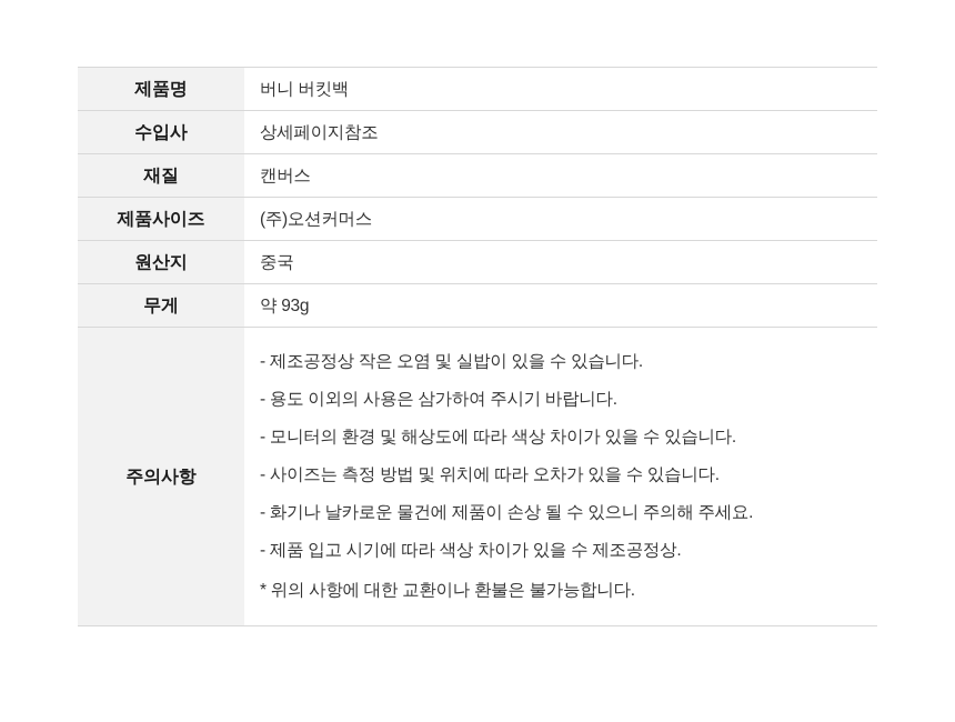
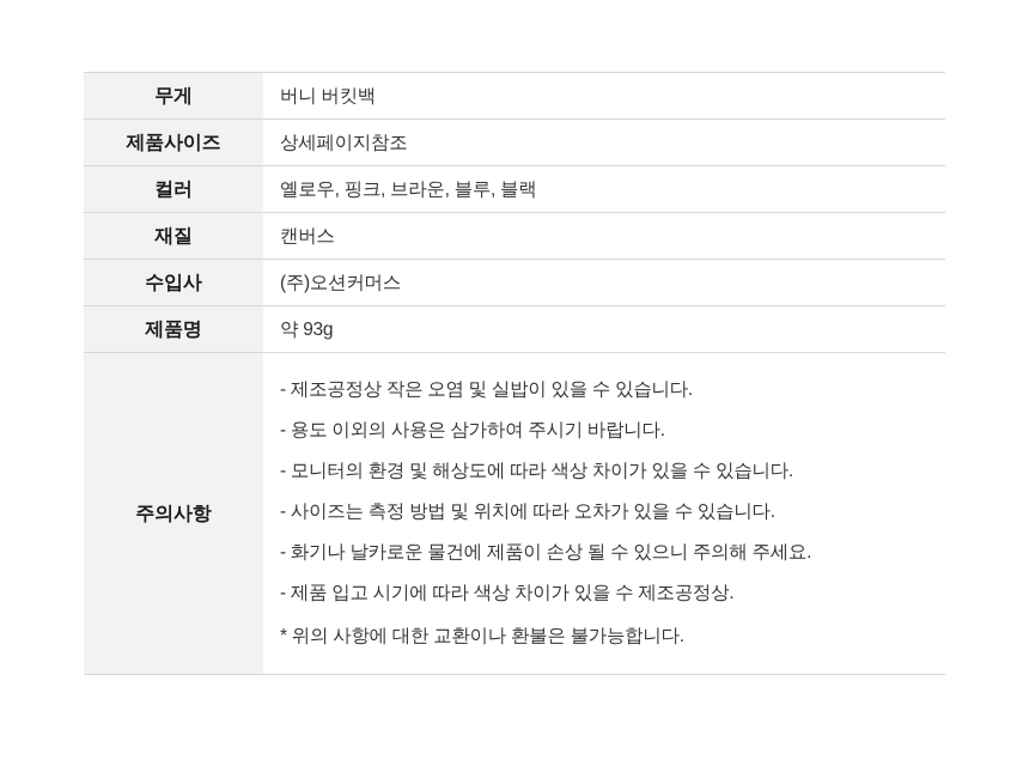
- 제품명	버니 버킷백
+ 무게	버니 버킷백
- 수입사	상세페이지참조
+ 제품사이즈	상세페이지참조
+ 컬러	옐로우, 핑크, 브라운, 블루, 블랙
  재질	캔버스
- 제품사이즈	(주)오션커머스
+ 수입사	(주)오션커머스
- 원산지	중국
- 무게	약 93g
+ 제품명	약 93g
  주의사항	- 제조공정상 작은 오염 및 실밥이 있을 수 있습니다. - 용도 이외의 사용은 삼가하여 주시기 바랍니다. - 모니터의 환경 및 해상도에 따라 색상 차이가 있을 수 있습니다. - 사이즈는 측정 방법 및 위치에 따라 오차가 있을 수 있습니다. - 화기나 날카로운 물건에 제품이 손상 될 수 있으니 주의해 주세요. - 제품 입고 시기에 따라 색상 차이가 있을 수 제조공정상. * 위의 사항에 대한 교환이나 환불은 불가능합니다.
